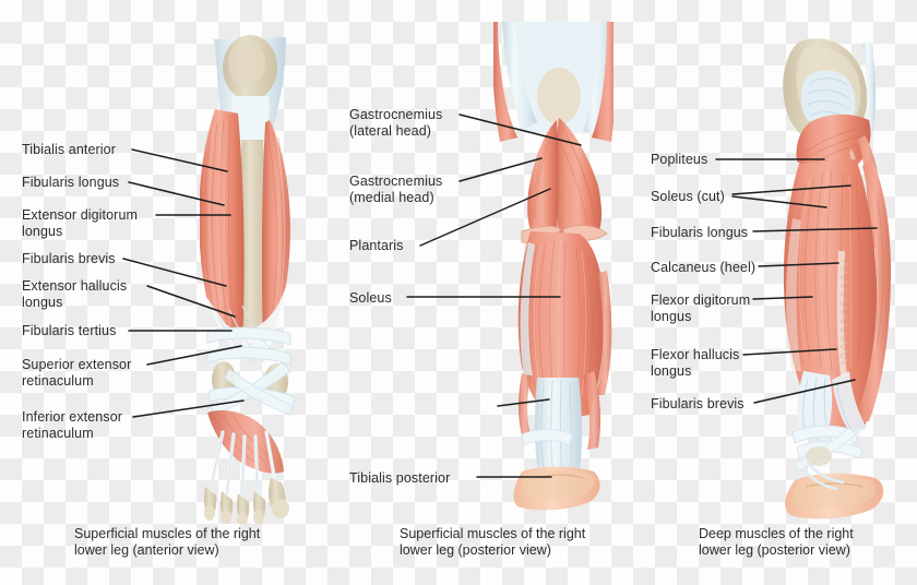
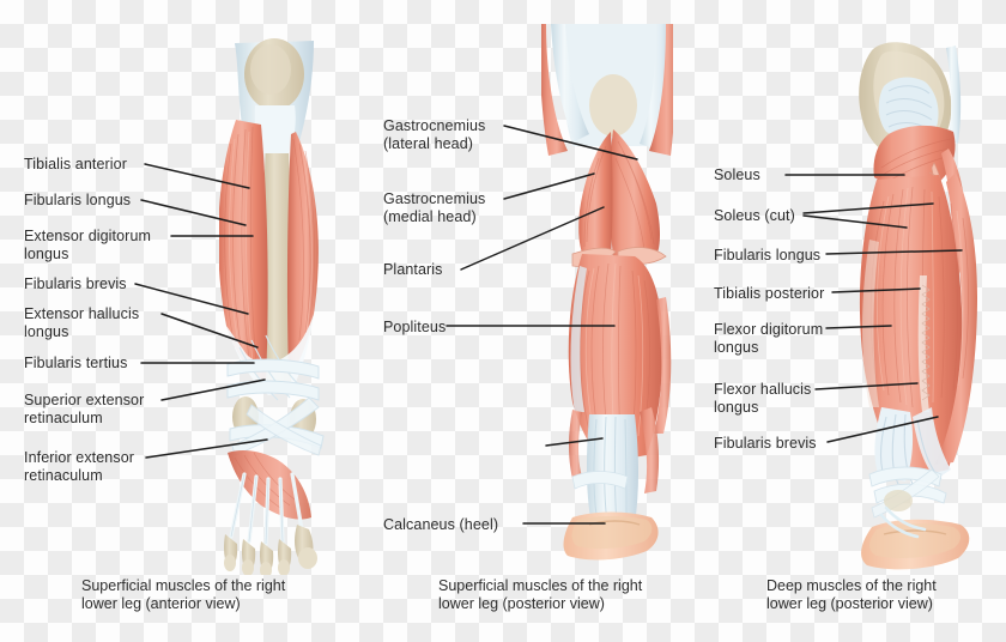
  Tibialis anterior
  Fibularis longus
  Extensor digitorum
  longus
  Fibularis brevis
  Extensor hallucis
  longus
  Fibularis tertius
  Superior extensor
  retinaculum
  Inferior extensor
  retinaculum
  Gastrocnemius
  (lateral head)
  Gastrocnemius
  (medial head)
  Plantaris
- Soleus
+ Popliteus
- Tibialis posterior
+ Calcaneus (heel)
- Popliteus
+ Soleus
  Soleus (cut)
  Fibularis longus
- Calcaneus (heel)
+ Tibialis posterior
  Flexor digitorum
  longus
  Flexor hallucis
  longus
  Fibularis brevis
  Superficial muscles of the right
  lower leg (anterior view)
  Superficial muscles of the right
  lower leg (posterior view)
  Deep muscles of the right
  lower leg (posterior view)
